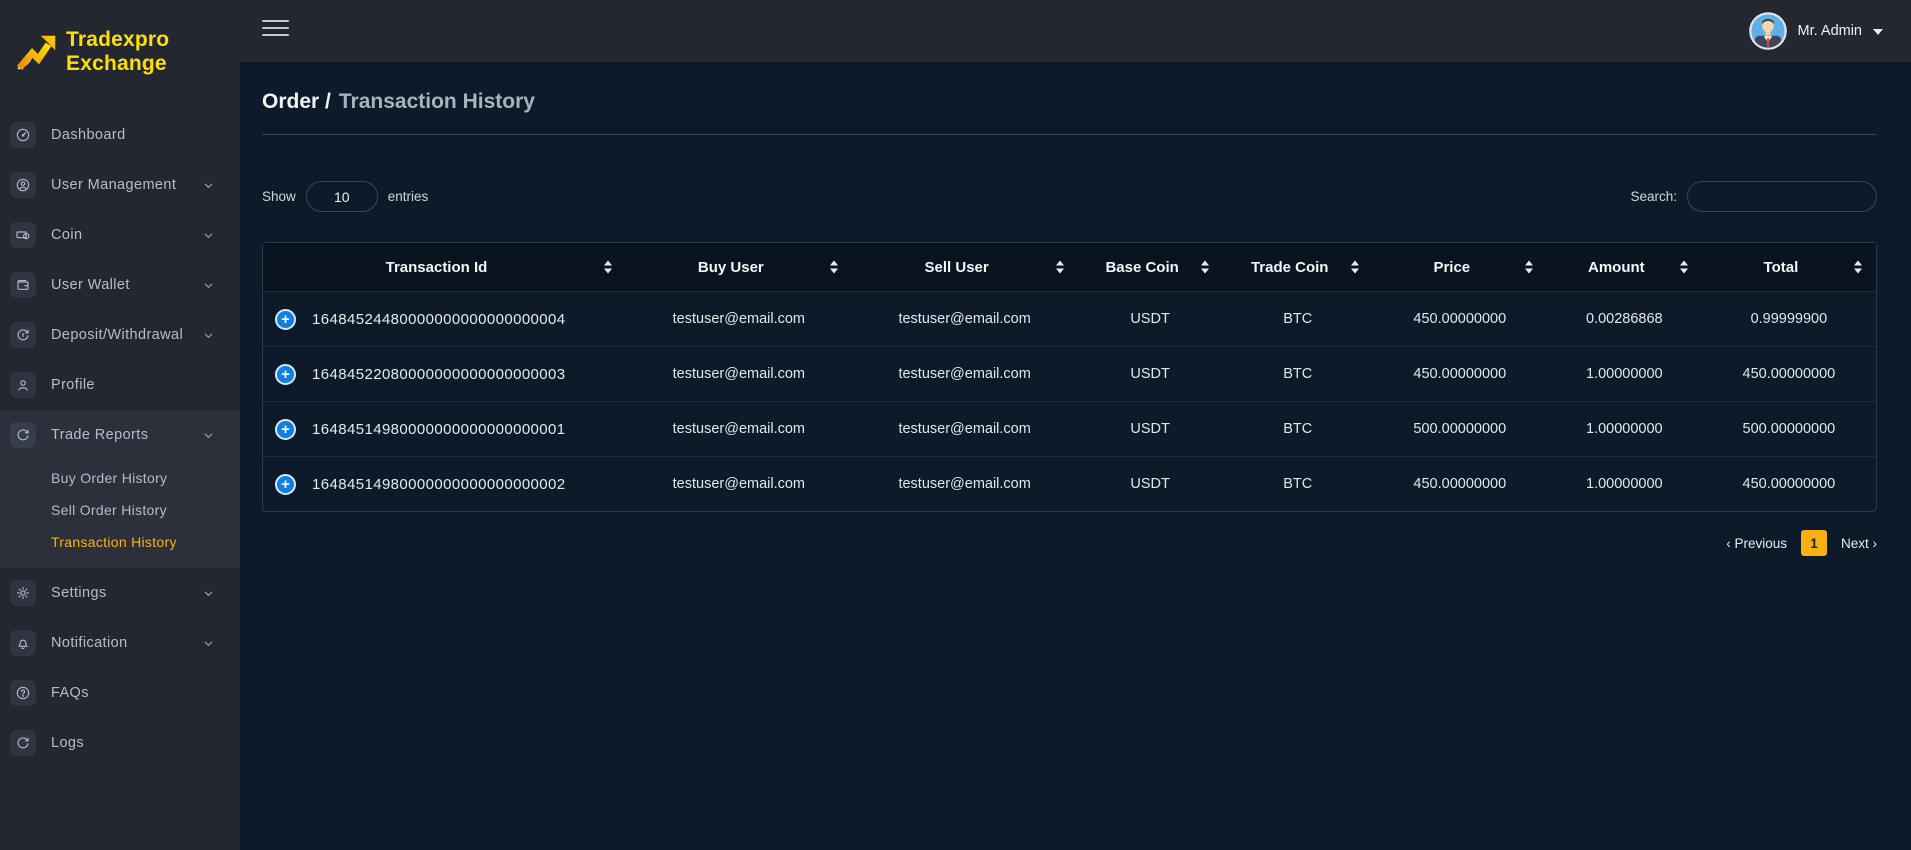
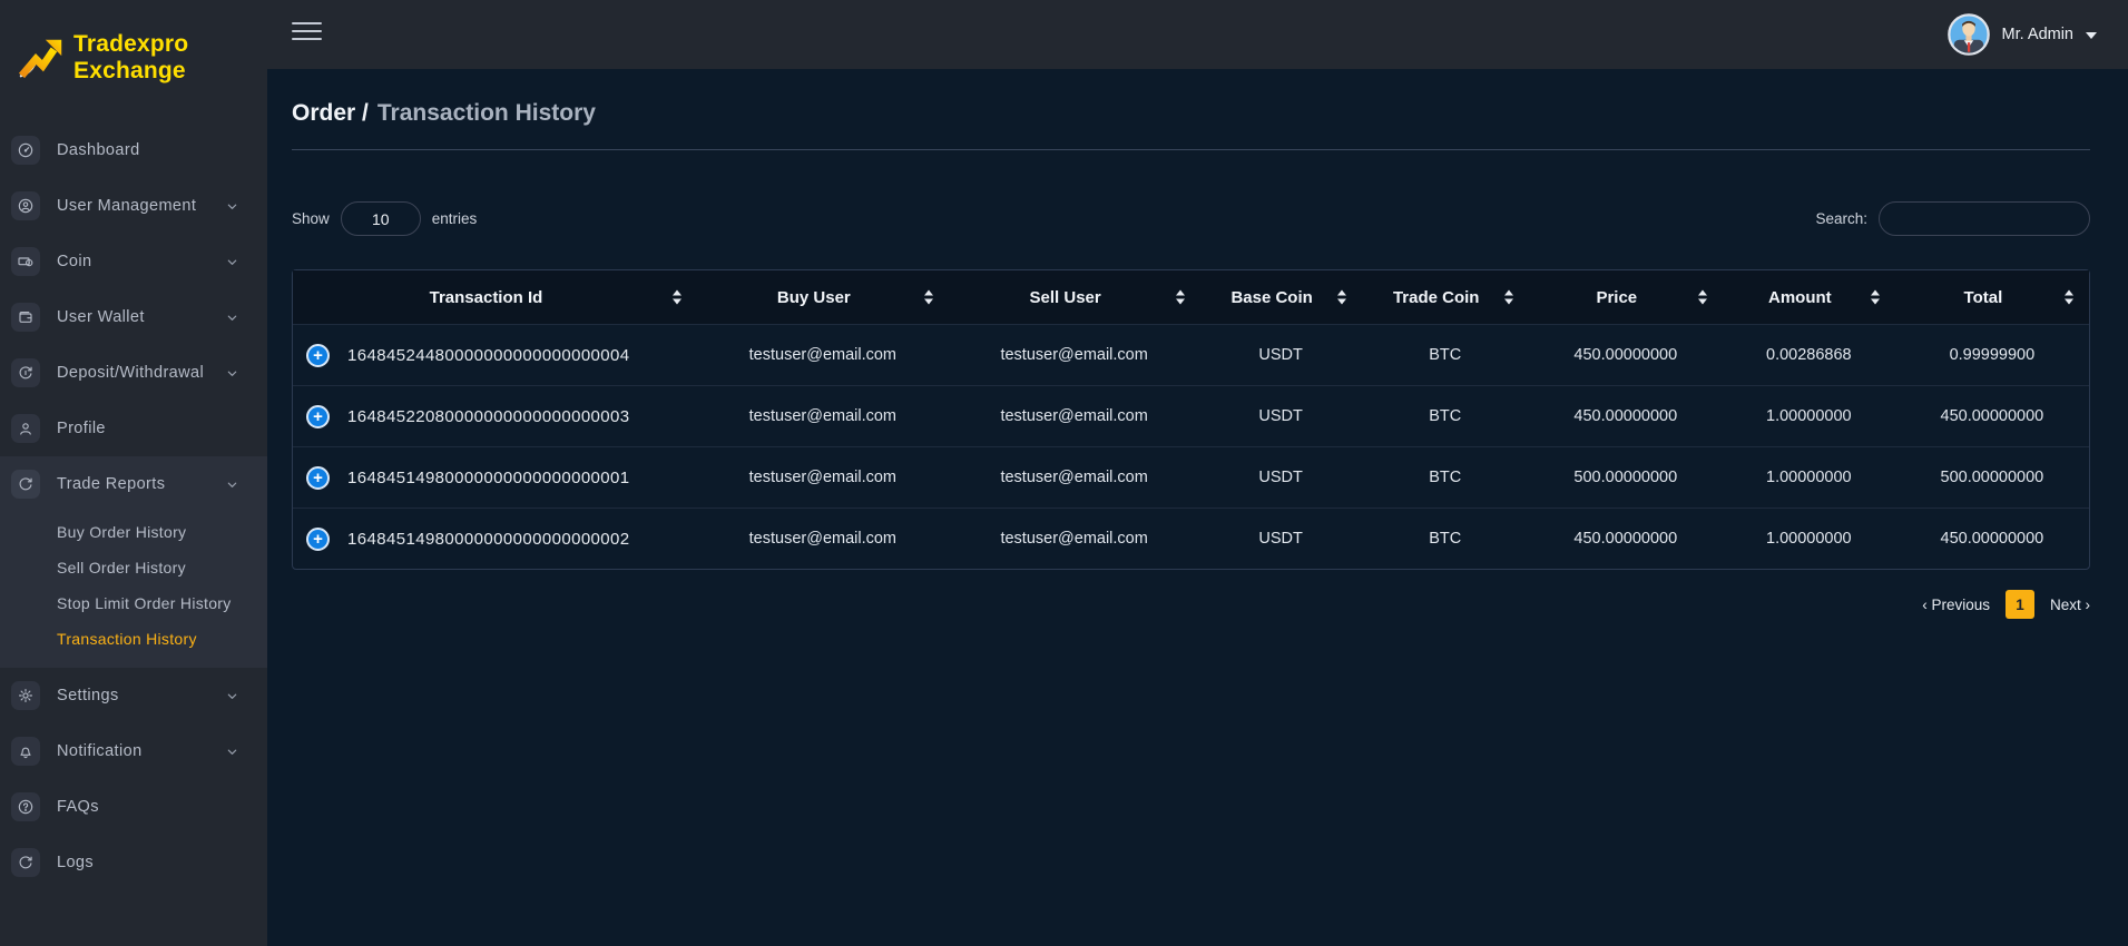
  Tradexpro
  Exchange
  Dashboard
  User Management
  Coin
  User Wallet
  Deposit/Withdrawal
  Profile
  Trade Reports
  Buy Order History
  Sell Order History
+ Stop Limit Order History
  Transaction History
  Settings
  Notification
  FAQs
  Logs
  Mr. Admin
  Order /
  Transaction History
  Show
  10
  entries
  Search:
  Transaction Id	Buy User	Sell User	Base Coin	Trade Coin	Price	Amount	Total
  + 16484524480000000000000000004	testuser@email.com	testuser@email.com	USDT	BTC	450.00000000	0.00286868	0.99999900
  + 16484522080000000000000000003	testuser@email.com	testuser@email.com	USDT	BTC	450.00000000	1.00000000	450.00000000
  + 16484514980000000000000000001	testuser@email.com	testuser@email.com	USDT	BTC	500.00000000	1.00000000	500.00000000
  + 16484514980000000000000000002	testuser@email.com	testuser@email.com	USDT	BTC	450.00000000	1.00000000	450.00000000
  ‹ Previous
  1
  Next ›
